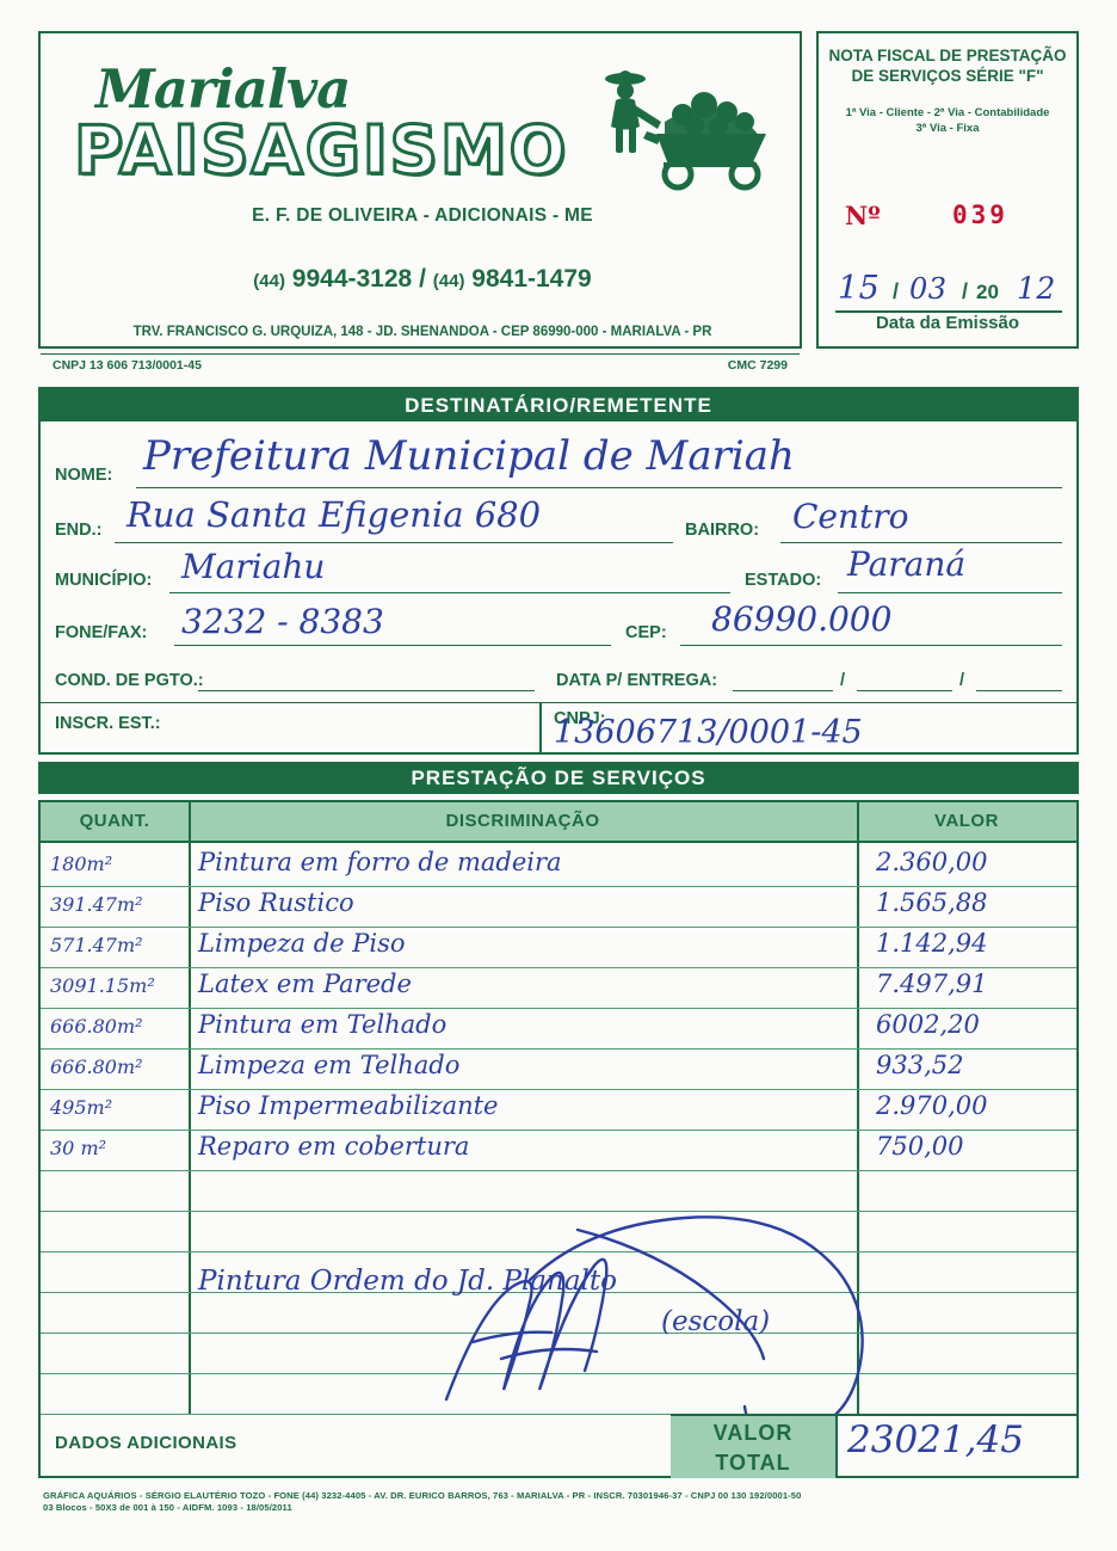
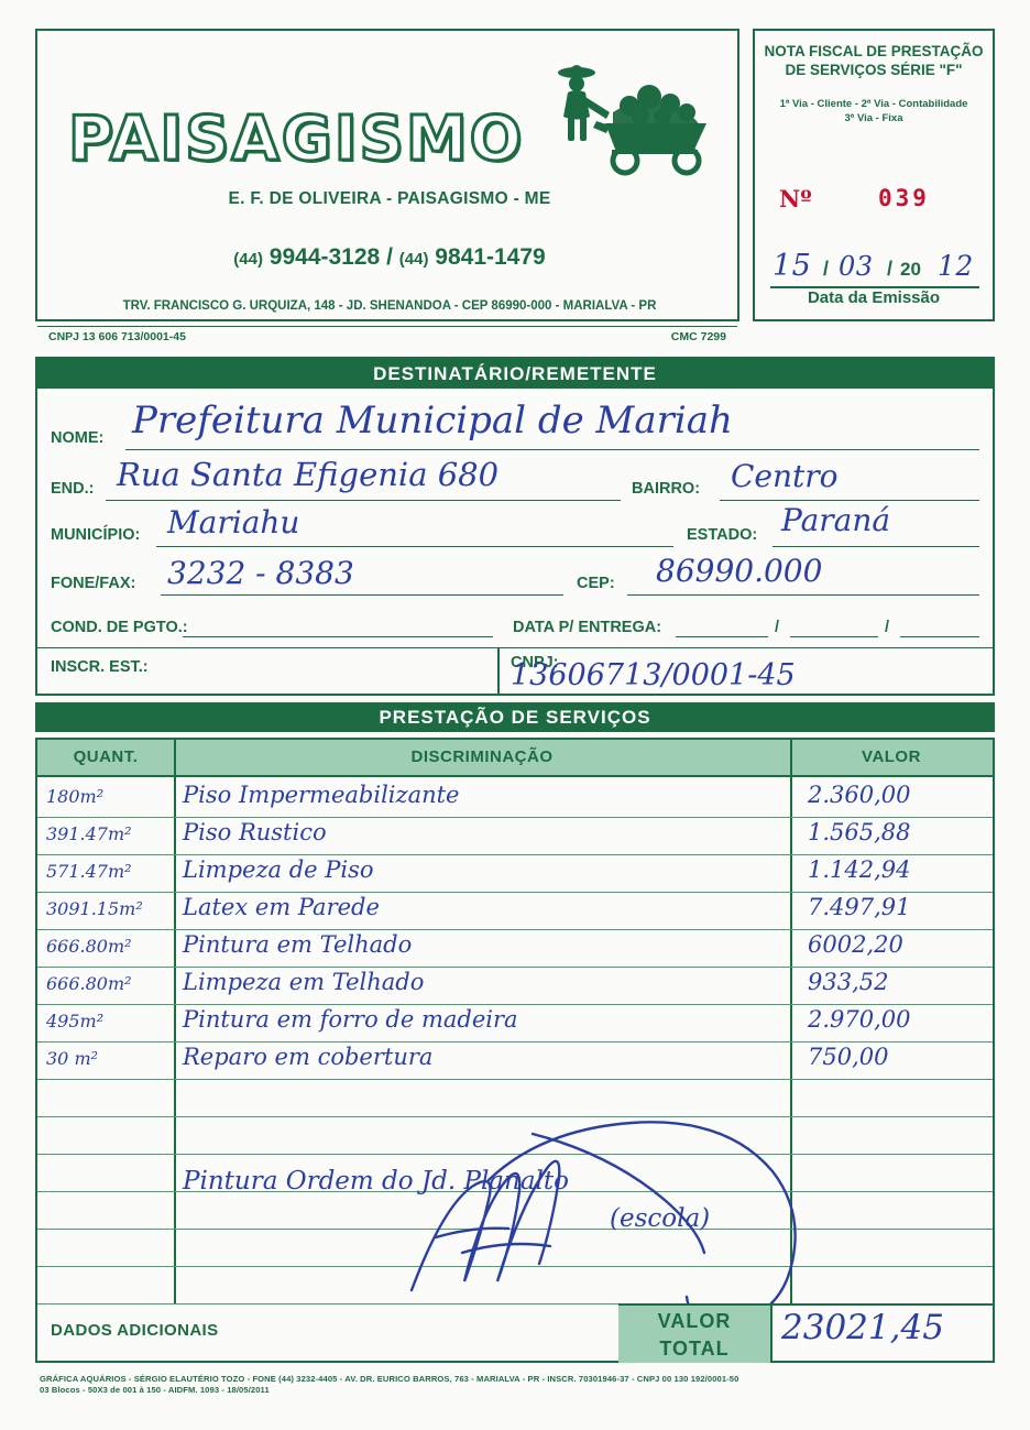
- Marialva
  PAISAGISMO
- E. F. DE OLIVEIRA - ADICIONAIS - ME
+ E. F. DE OLIVEIRA - PAISAGISMO - ME
  (44) 9944-3128 / (44) 9841-1479
  TRV. FRANCISCO G. URQUIZA, 148 - JD. SHENANDOA - CEP 86990-000 - MARIALVA - PR
  CNPJ 13 606 713/0001-45
  CMC 7299
  NOTA FISCAL DE PRESTAÇÃO
  DE SERVIÇOS SÉRIE "F"
  1ª Via - Cliente - 2ª Via - Contabilidade
  3ª Via - Fixa
  Nº
  039
  15
  /
  03
  /
  20
  12
  Data da Emissão
  DESTINATÁRIO/REMETENTE
  NOME:
  Prefeitura Municipal de Mariah
  END.:
  Rua Santa Efigenia 680
  BAIRRO:
  Centro
  MUNICÍPIO:
  Mariahu
  ESTADO:
  Paraná
  FONE/FAX:
  3232 - 8383
  CEP:
  86990.000
  COND. DE PGTO.:
  DATA P/ ENTREGA:
  /
  /
  INSCR. EST.:
  CNPJ:
  13606713/0001-45
  PRESTAÇÃO DE SERVIÇOS
  QUANT.
  DISCRIMINAÇÃO
  VALOR
  180m²
- Pintura em forro de madeira
+ Piso Impermeabilizante
  2.360,00
  391.47m²
  Piso Rustico
  1.565,88
  571.47m²
  Limpeza de Piso
  1.142,94
  3091.15m²
  Latex em Parede
  7.497,91
  666.80m²
  Pintura em Telhado
  6002,20
  666.80m²
  Limpeza em Telhado
  933,52
  495m²
- Piso Impermeabilizante
+ Pintura em forro de madeira
  2.970,00
  30 m²
  Reparo em cobertura
  750,00
  Pintura Ordem do Jd. Panato
  (escola)
  DADOS ADICIONAIS
  VALOR
  TOTAL
  23021,45
  GRÁFICA AQUÁRIOS - SÉRGIO ELAUTÉRIO TOZO - FONE (44) 3232-4405 - AV. DR. EURICO BARROS, 763 - MARIALVA - PR - INSCR. 70301946-37 - CNPJ 00 130 192/0001-50
  03 Blocos - 50X3 de 001 à 150 - AIDFM. 1093 - 18/05/2011
